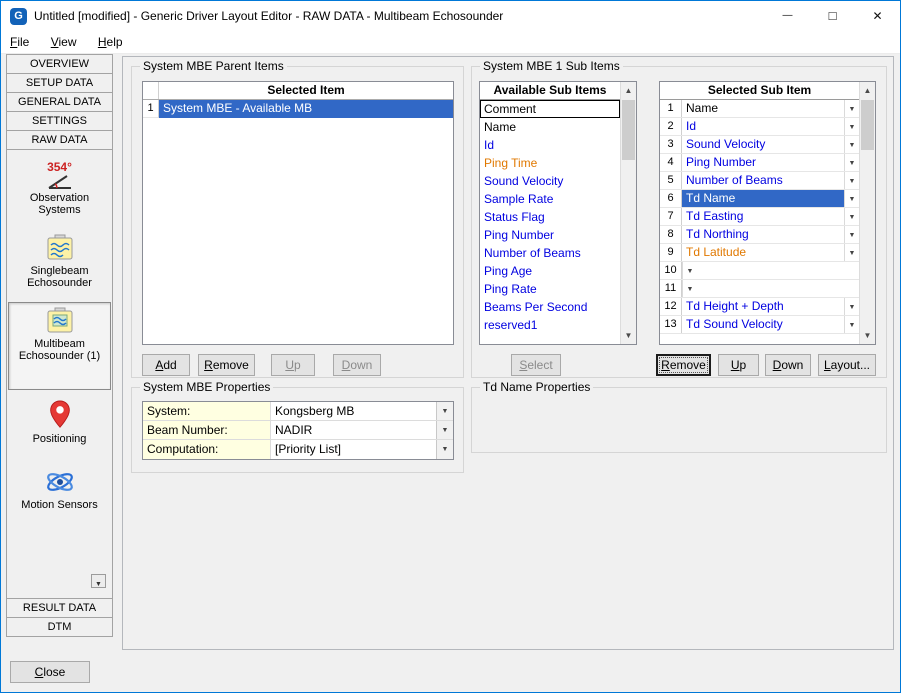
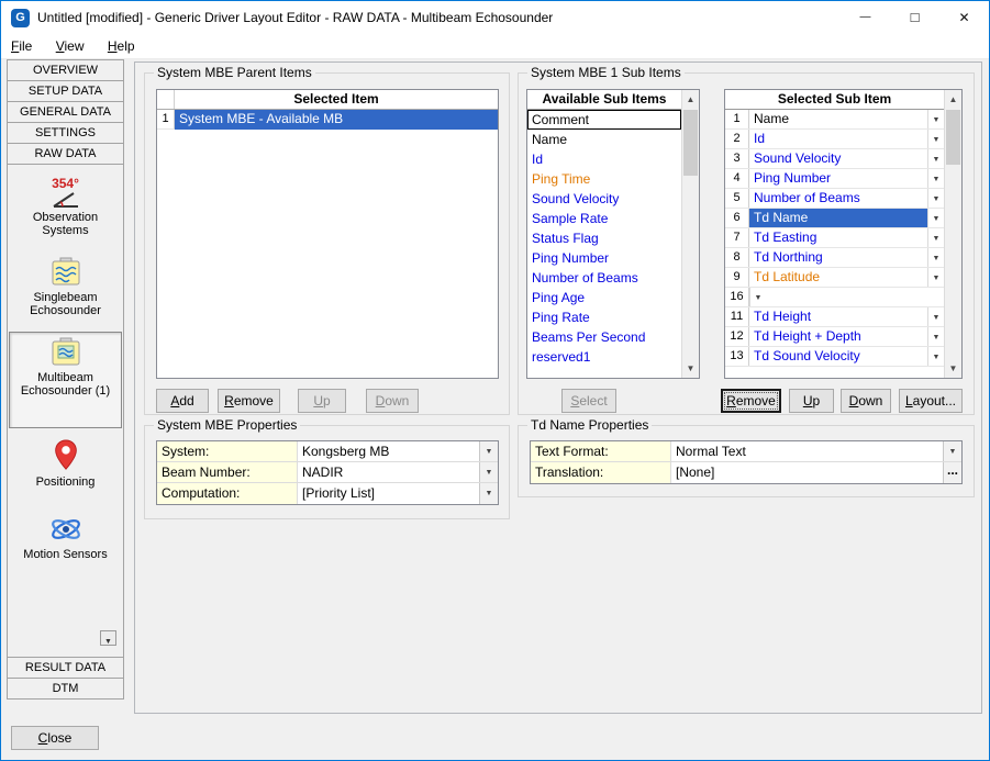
  G
  Untitled [modified] - Generic Driver Layout Editor - RAW DATA - Multibeam Echosounder
  File View Help
  OVERVIEW
  SETUP DATA
  GENERAL DATA
  SETTINGS
  RAW DATA
  354°
  Observation Systems
  Singlebeam Echosounder
  Multibeam Echosounder (1)
  Positioning
  Motion Sensors
  RESULT DATA
  DTM
  System MBE Parent Items
  Selected Item
  1
  System MBE - Available MB
  Add
  Remove
  Up
  Down
  System MBE Properties
  System:
  Kongsberg MB
  Beam Number:
  NADIR
  Computation:
  [Priority List]
  System MBE 1 Sub Items
  Available Sub Items
  Comment
  Name
  Id
  Ping Time
  Sound Velocity
  Sample Rate
  Status Flag
  Ping Number
  Number of Beams
  Ping Age
  Ping Rate
  Beams Per Second
  reserved1
  Selected Sub Item
  1
  Name
  2
  Id
  3
  Sound Velocity
  4
  Ping Number
  5
  Number of Beams
  6
  Td Name
  7
  Td Easting
  8
  Td Northing
  9
  Td Latitude
- 10
+ 16
  11
+ Td Height
  12
  Td Height + Depth
  13
  Td Sound Velocity
  Select
  Remove
  Up
  Down
  Layout...
  Td Name Properties
+ Text Format:
+ Normal Text
+ Translation:
+ [None]
+ ...
  Close
